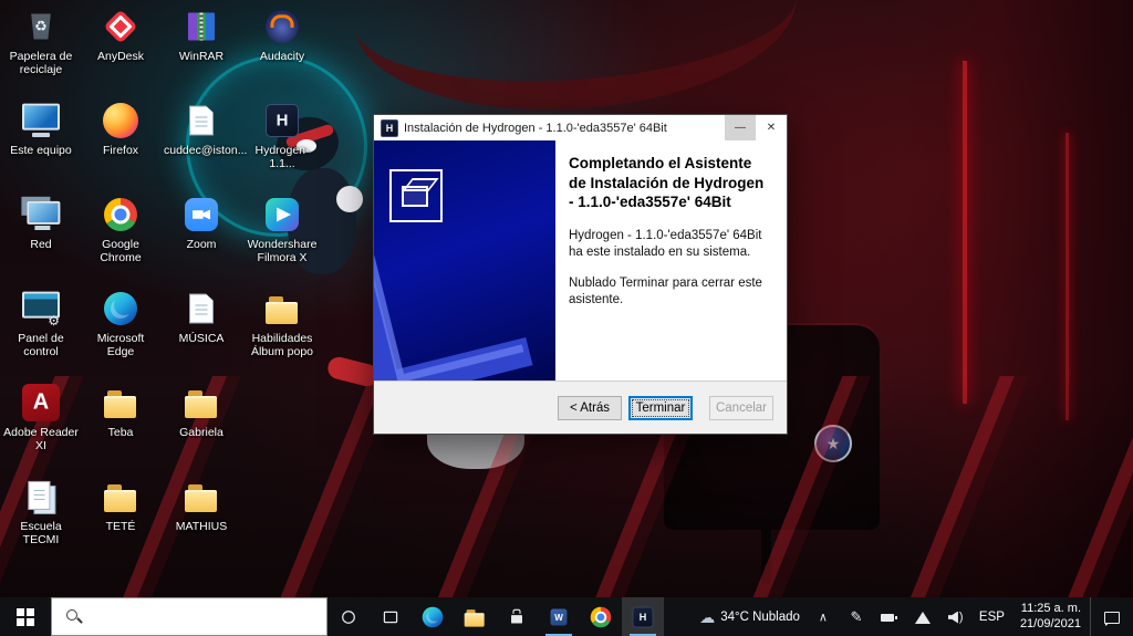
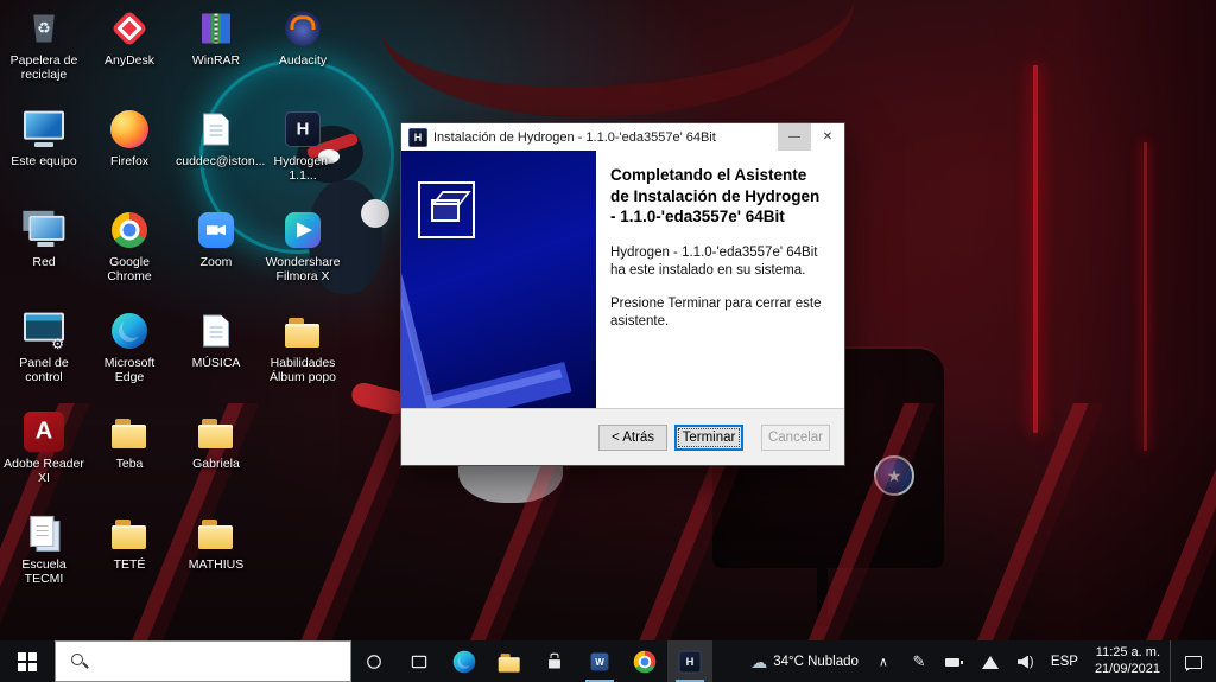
  Papelera de reciclaje
  Este equipo
  Red
  Panel de control
  Adobe Reader XI
  Escuela TECMI
  AnyDesk
  Firefox
  Google Chrome
  Microsoft Edge
  Teba
  TETÉ
  WinRAR
  cuddec@iston..
  Zoom
  MÚSICA
  Gabriela
  MATHIUS
  Audacity
  Hydrogen-1.1...
  Wondershare Filmora X
  Habilidades Álbum popo
  H
  Instalación de Hydrogen - 1.1.0-'eda3557e' 64Bit
  —
  ✕
  Completando el Asistente de Instalación de Hydrogen - 1.1.0-'eda3557e' 64Bit
  Hydrogen - 1.1.0-'eda3557e' 64Bit ha este instalado en su sistema.
- Nublado Terminar para cerrar este asistente.
+ Presione Terminar para cerrar este asistente.
  < Atrás
  Terminar
  Cancelar
  ☁
  34°C Nublado
  ESP
  11:25 a. m.
  21/09/2021
